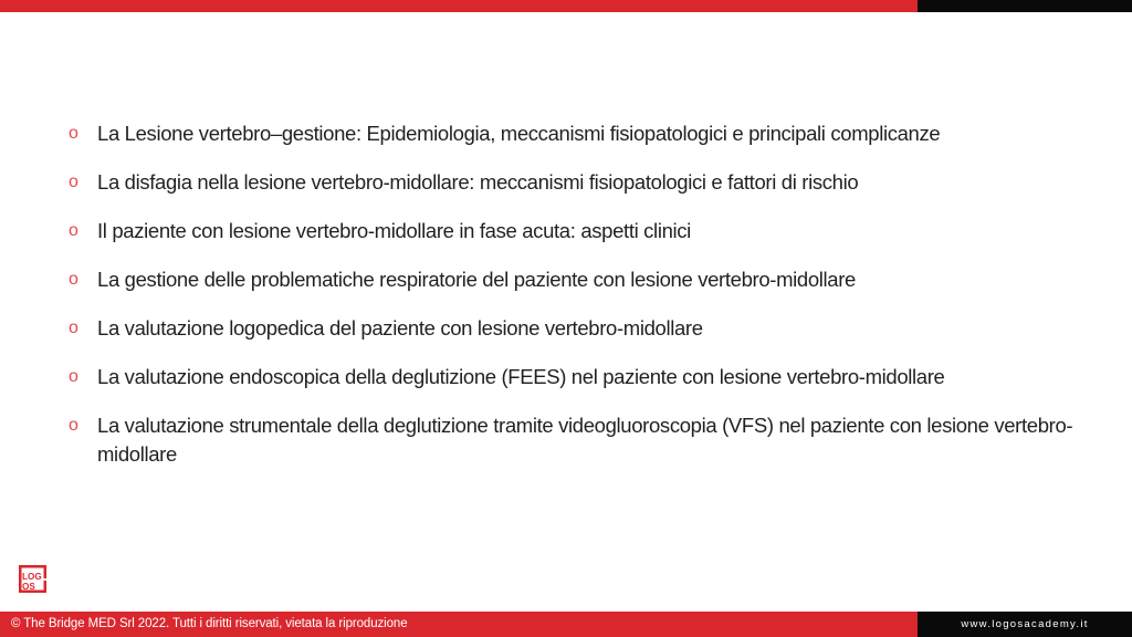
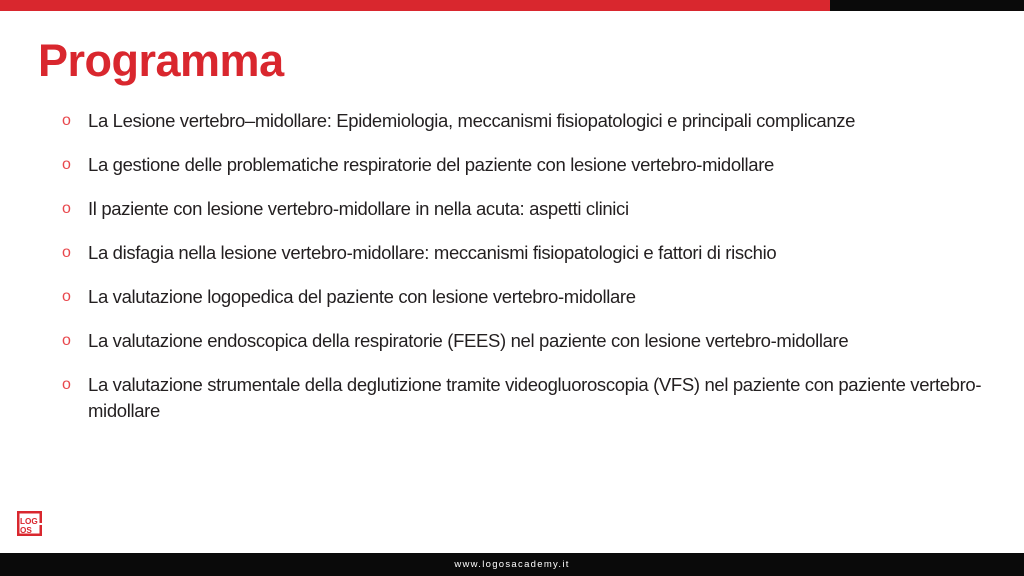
+ Programma
  o
- La Lesione vertebro–gestione: Epidemiologia, meccanismi fisiopatologici e principali complicanze
+ La Lesione vertebro–midollare: Epidemiologia, meccanismi fisiopatologici e principali complicanze
  o
- La disfagia nella lesione vertebro-midollare: meccanismi fisiopatologici e fattori di rischio
+ La gestione delle problematiche respiratorie del paziente con lesione vertebro-midollare
  o
- Il paziente con lesione vertebro-midollare in fase acuta: aspetti clinici
+ Il paziente con lesione vertebro-midollare in nella acuta: aspetti clinici
  o
- La gestione delle problematiche respiratorie del paziente con lesione vertebro-midollare
+ La disfagia nella lesione vertebro-midollare: meccanismi fisiopatologici e fattori di rischio
  o
  La valutazione logopedica del paziente con lesione vertebro-midollare
  o
- La valutazione endoscopica della deglutizione (FEES) nel paziente con lesione vertebro-midollare
+ La valutazione endoscopica della respiratorie (FEES) nel paziente con lesione vertebro-midollare
  o
- La valutazione strumentale della deglutizione tramite videogluoroscopia (VFS) nel paziente con lesione vertebro-midollare
+ La valutazione strumentale della deglutizione tramite videogluoroscopia (VFS) nel paziente con paziente vertebro-midollare
  LOG
  OS
- © The Bridge MED Srl 2022. Tutti i diritti riservati, vietata la riproduzione
  www.logosacademy.it
